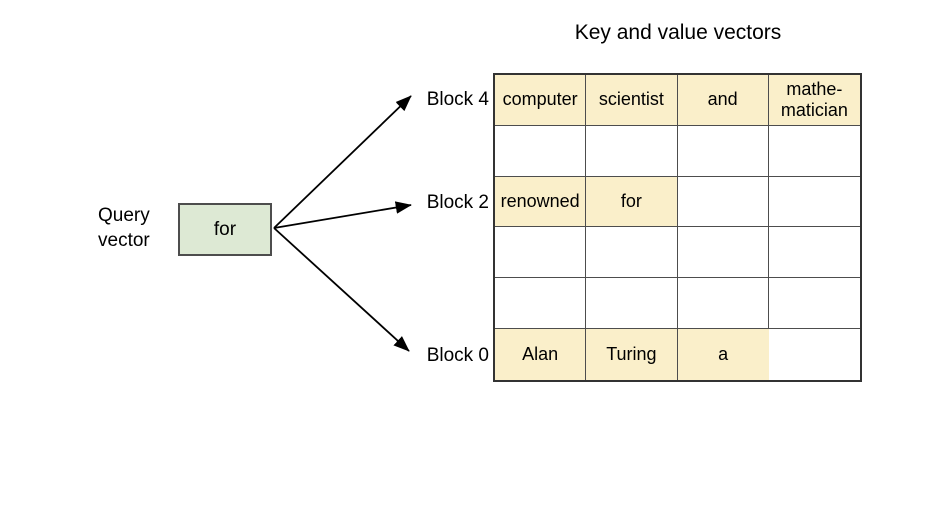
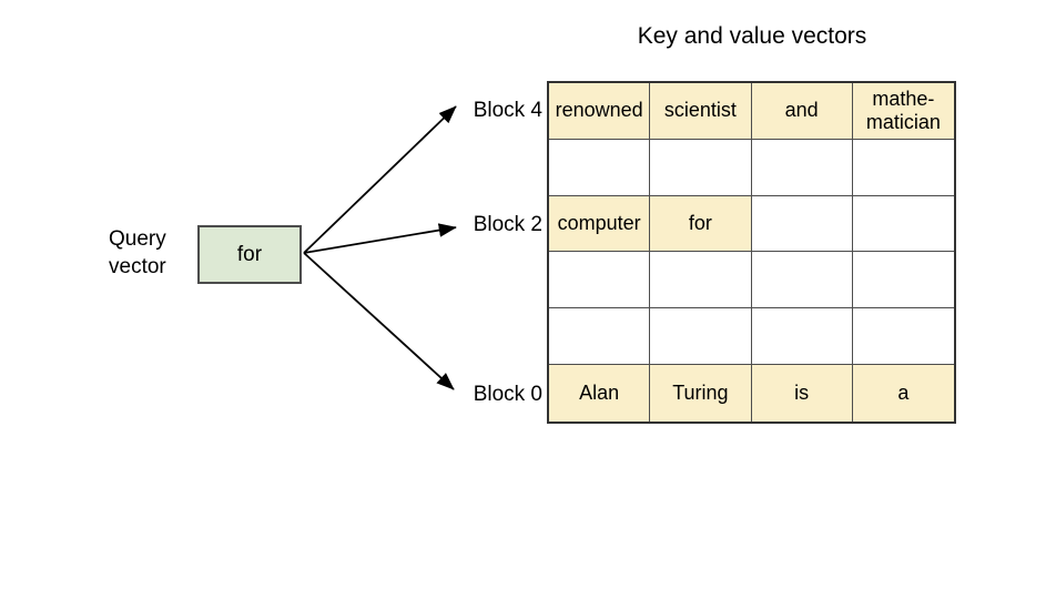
  Key and value vectors
  Query
  vector
  for
  Block 4
  Block 2
  Block 0
- computer
+ renowned
  scientist
  and
  mathe-
  matician
- renowned
+ computer
  for
  Alan
  Turing
+ is
  a
